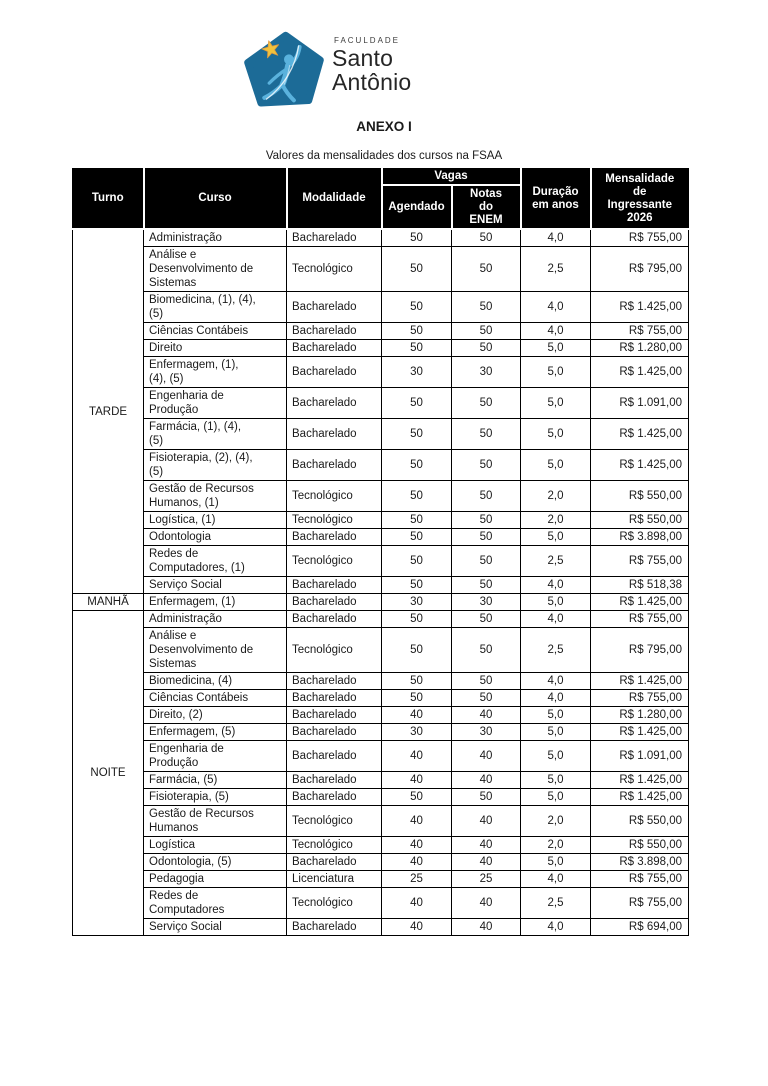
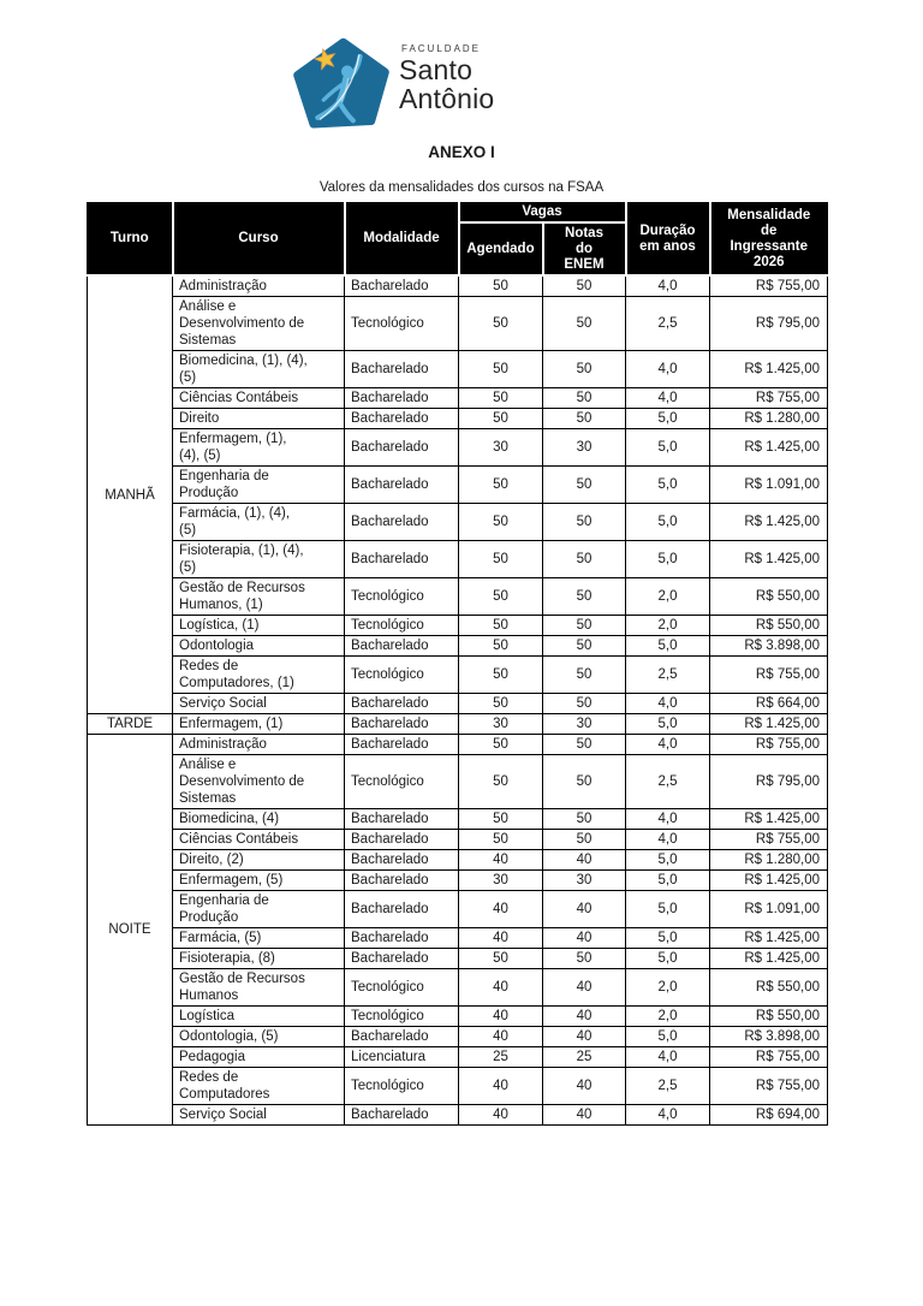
  FACULDADE
  Santo
  Antônio
  ANEXO I
  Valores da mensalidades dos cursos na FSAA
  Turno	Curso	Modalidade	Vagas	Duração em anos	Mensalidade de Ingressante 2026
  Agendado	Notas do ENEM
- TARDE	Administração	Bacharelado	50	50	4,0	R$ 755,00
+ MANHÃ	Administração	Bacharelado	50	50	4,0	R$ 755,00
  Análise e Desenvolvimento de Sistemas	Tecnológico	50	50	2,5	R$ 795,00
  Biomedicina, (1), (4), (5)	Bacharelado	50	50	4,0	R$ 1.425,00
  Ciências Contábeis	Bacharelado	50	50	4,0	R$ 755,00
  Direito	Bacharelado	50	50	5,0	R$ 1.280,00
  Enfermagem, (1), (4), (5)	Bacharelado	30	30	5,0	R$ 1.425,00
  Engenharia de Produção	Bacharelado	50	50	5,0	R$ 1.091,00
  Farmácia, (1), (4), (5)	Bacharelado	50	50	5,0	R$ 1.425,00
- Fisioterapia, (2), (4), (5)	Bacharelado	50	50	5,0	R$ 1.425,00
+ Fisioterapia, (1), (4), (5)	Bacharelado	50	50	5,0	R$ 1.425,00
  Gestão de Recursos Humanos, (1)	Tecnológico	50	50	2,0	R$ 550,00
  Logística, (1)	Tecnológico	50	50	2,0	R$ 550,00
  Odontologia	Bacharelado	50	50	5,0	R$ 3.898,00
  Redes de Computadores, (1)	Tecnológico	50	50	2,5	R$ 755,00
- Serviço Social	Bacharelado	50	50	4,0	R$ 518,38
+ Serviço Social	Bacharelado	50	50	4,0	R$ 664,00
- MANHÃ	Enfermagem, (1)	Bacharelado	30	30	5,0	R$ 1.425,00
+ TARDE	Enfermagem, (1)	Bacharelado	30	30	5,0	R$ 1.425,00
  NOITE	Administração	Bacharelado	50	50	4,0	R$ 755,00
  Análise e Desenvolvimento de Sistemas	Tecnológico	50	50	2,5	R$ 795,00
  Biomedicina, (4)	Bacharelado	50	50	4,0	R$ 1.425,00
  Ciências Contábeis	Bacharelado	50	50	4,0	R$ 755,00
  Direito, (2)	Bacharelado	40	40	5,0	R$ 1.280,00
  Enfermagem, (5)	Bacharelado	30	30	5,0	R$ 1.425,00
  Engenharia de Produção	Bacharelado	40	40	5,0	R$ 1.091,00
  Farmácia, (5)	Bacharelado	40	40	5,0	R$ 1.425,00
- Fisioterapia, (5)	Bacharelado	50	50	5,0	R$ 1.425,00
+ Fisioterapia, (8)	Bacharelado	50	50	5,0	R$ 1.425,00
  Gestão de Recursos Humanos	Tecnológico	40	40	2,0	R$ 550,00
  Logística	Tecnológico	40	40	2,0	R$ 550,00
  Odontologia, (5)	Bacharelado	40	40	5,0	R$ 3.898,00
  Pedagogia	Licenciatura	25	25	4,0	R$ 755,00
  Redes de Computadores	Tecnológico	40	40	2,5	R$ 755,00
  Serviço Social	Bacharelado	40	40	4,0	R$ 694,00
